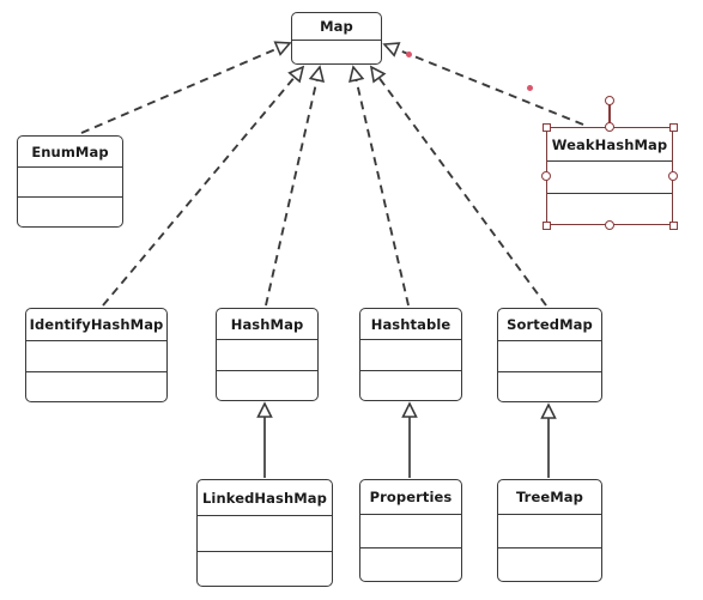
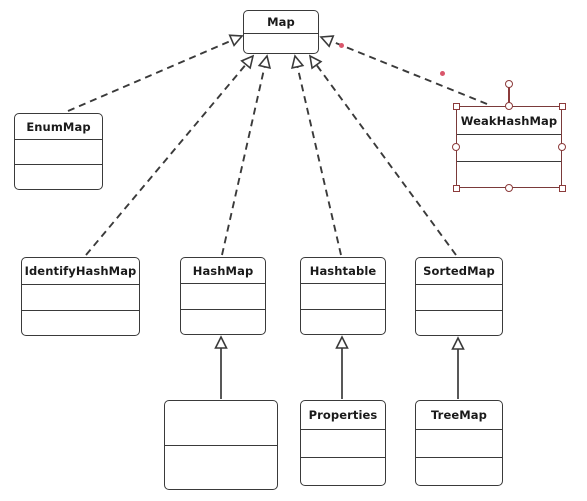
  Map
  EnumMap
  WeakHashMap
  IdentifyHashMap
  HashMap
  Hashtable
  SortedMap
- LinkedHashMap
  Properties
  TreeMap
